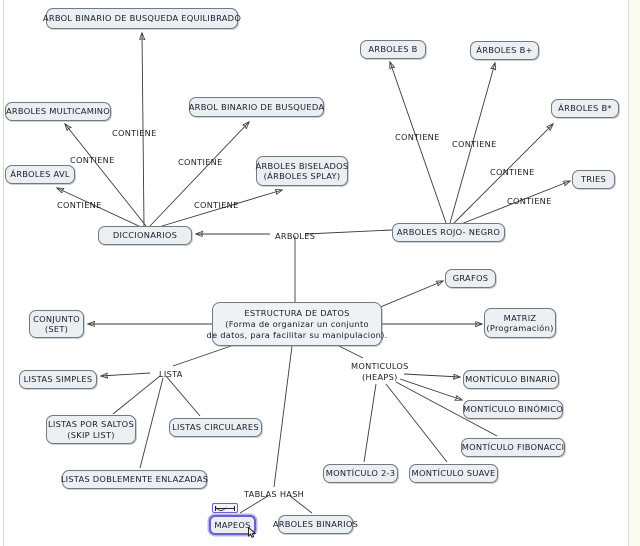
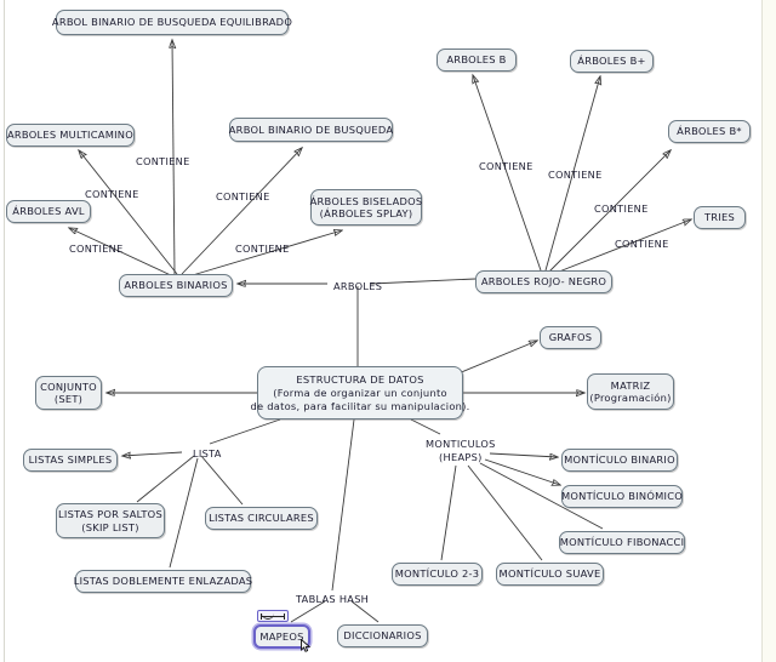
  ARBOL BINARIO DE BUSQUEDA EQUILIBRADO
  ARBOLES B
  ÁRBOLES B+
  ARBOLES MULTICAMINO
  ARBOL BINARIO DE BUSQUEDA
  ÁRBOLES B*
  ÁRBOLES AVL
  ÁRBOLES BISELADOS
  (ÁRBOLES SPLAY)
  TRIES
- DICCIONARIOS
+ ARBOLES BINARIOS
  ARBOLES ROJO- NEGRO
  GRAFOS
  ESTRUCTURA DE DATOS
  (Forma de organizar un conjunto
  de datos, para facilitar su manipulacion).
  CONJUNTO
  (SET)
  MATRIZ
  (Programación)
  LISTAS SIMPLES
  MONTÍCULO BINARIO
  MONTÍCULO BINÓMICO
  LISTAS POR SALTOS
  (SKIP LIST)
  LISTAS CIRCULARES
  MONTÍCULO FIBONACCI
  LISTAS DOBLEMENTE ENLAZADAS
  MONTÍCULO 2-3
  MONTÍCULO SUAVE
  MAPEOS
- ARBOLES BINARIOS
+ DICCIONARIOS
  CONTIENE
  CONTIENE
  CONTIENE
  CONTIENE
  CONTIENE
  CONTIENE
  CONTIENE
  CONTIENE
  CONTIENE
  ARBOLES
  LISTA
  MONTICULOS
  (HEAPS)
  TABLAS HASH
